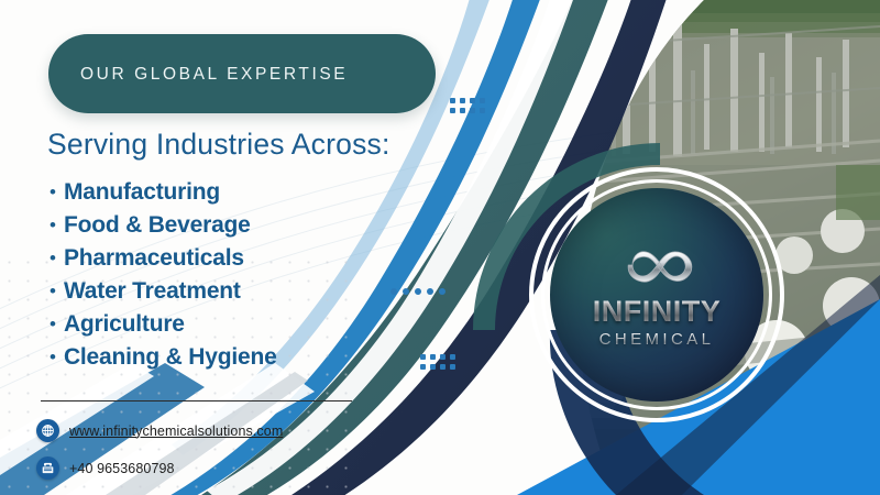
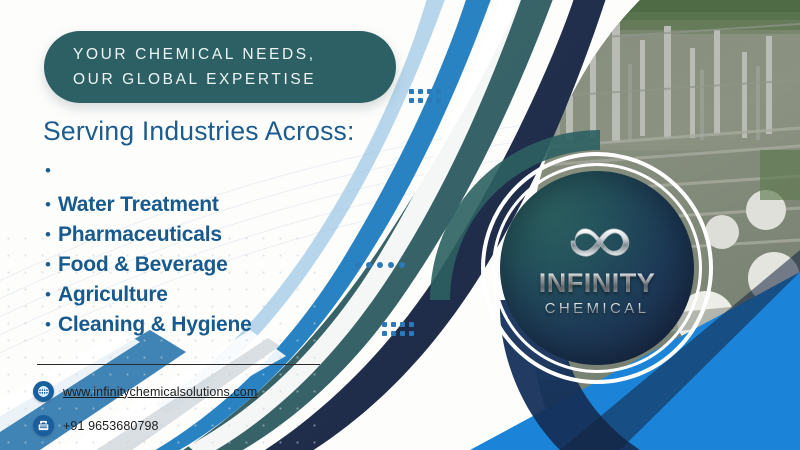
+ YOUR CHEMICAL NEEDS,
  OUR GLOBAL EXPERTISE
  Serving Industries Across:
  •
- Manufacturing
  •
- Food & Beverage
+ Water Treatment
  •
  Pharmaceuticals
  •
- Water Treatment
+ Food & Beverage
  •
  Agriculture
  •
  Cleaning & Hygiene
  www.infinitychemicalsolutions.com
- +40 9653680798
+ +91 9653680798
  INFINITY
  CHEMICAL
